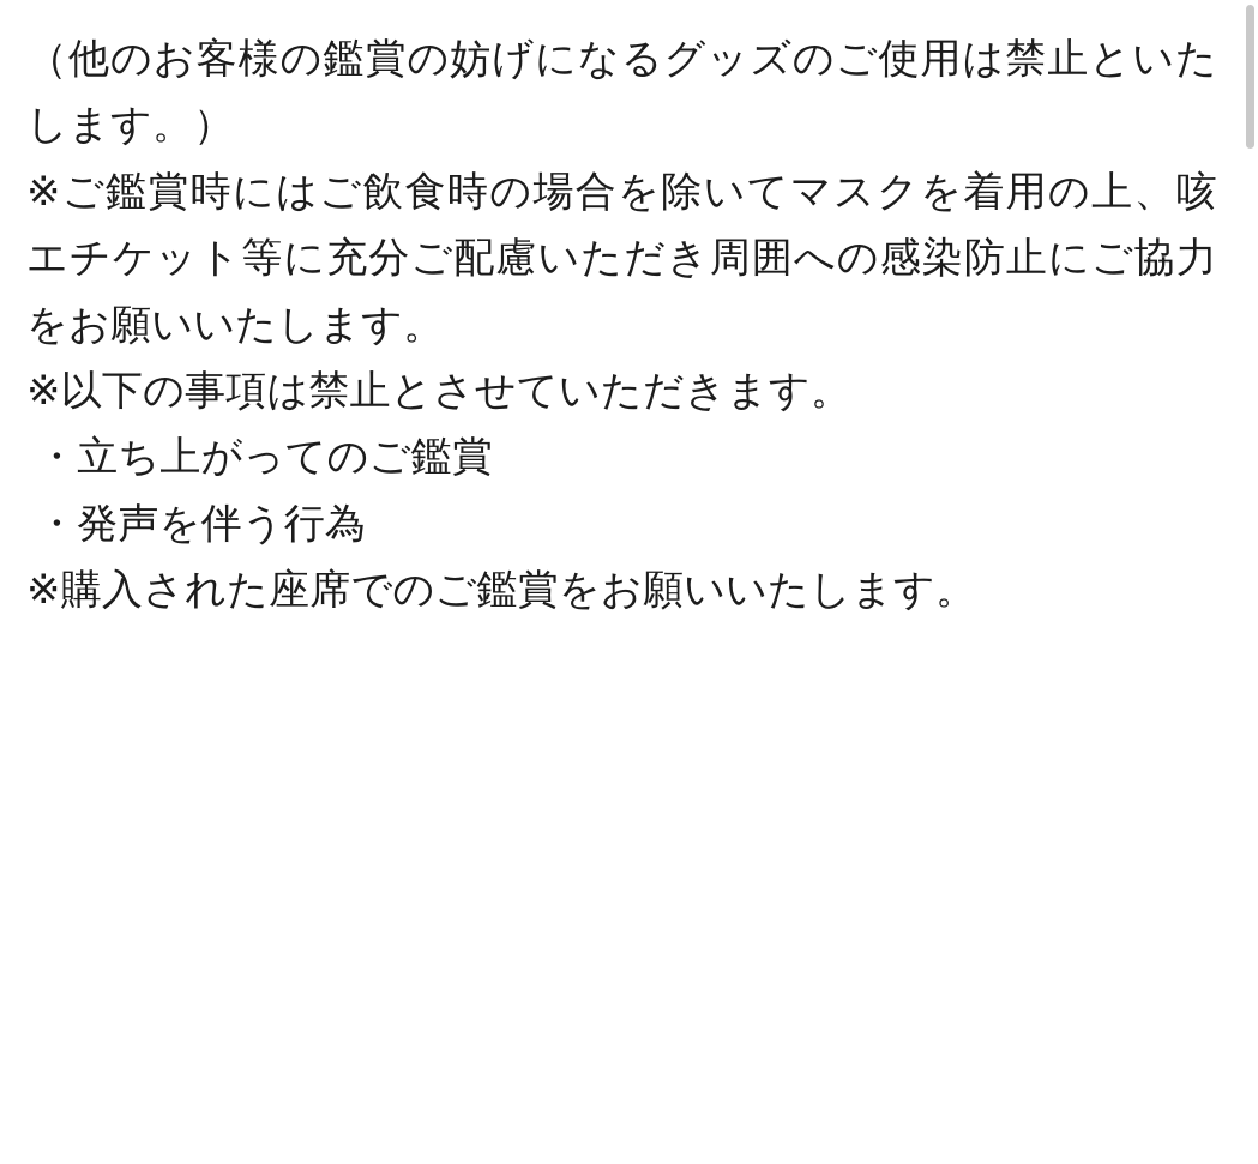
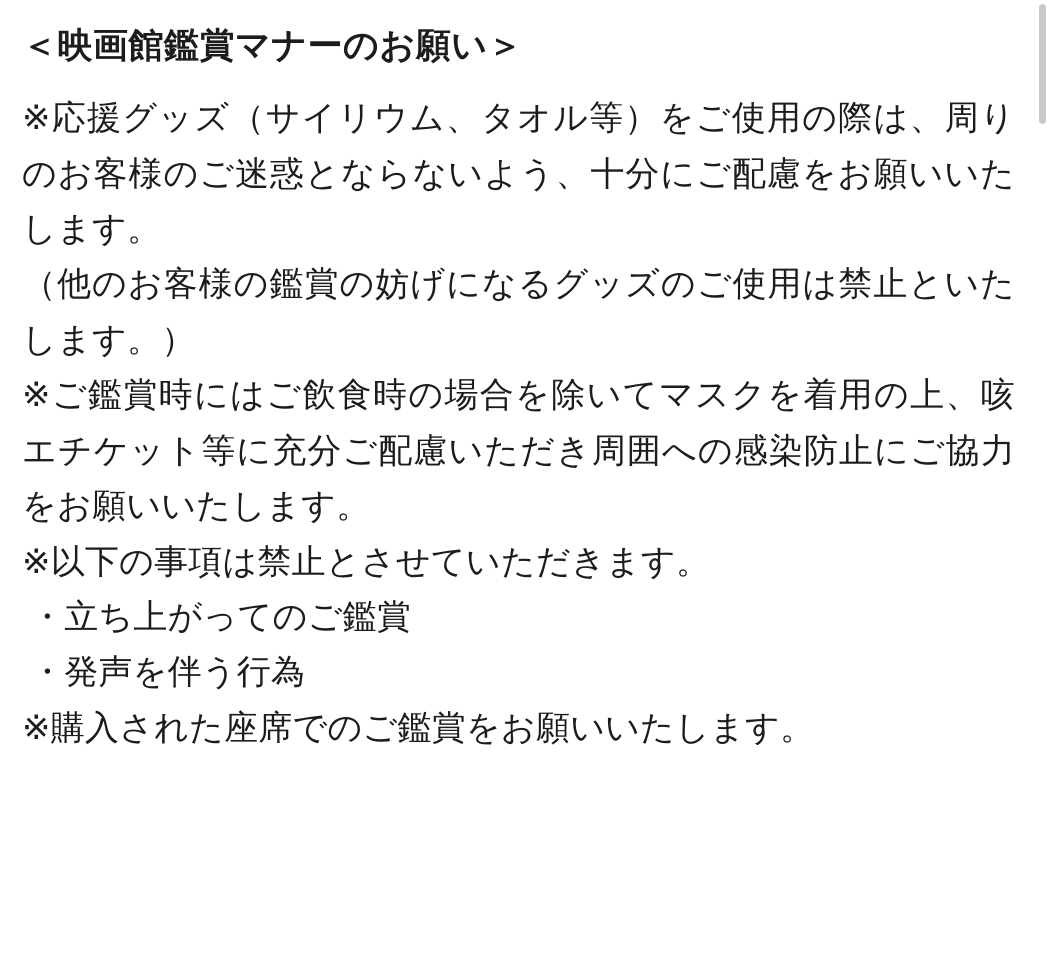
+ ＜映画館鑑賞マナーのお願い＞
+ ※応援グッズ（サイリウム、タオル等）をご使用の際は、周りのお客様のご迷惑とならないよう、十分にご配慮をお願いいたします。
  （他のお客様の鑑賞の妨げになるグッズのご使用は禁止といたします。）
  ※ご鑑賞時にはご飲食時の場合を除いてマスクを着用の上、咳エチケット等に充分ご配慮いただき周囲への感染防止にご協力をお願いいたします。
  ※以下の事項は禁止とさせていただきます。
  ・立ち上がってのご鑑賞
  ・発声を伴う行為
  ※購入された座席でのご鑑賞をお願いいたします。
